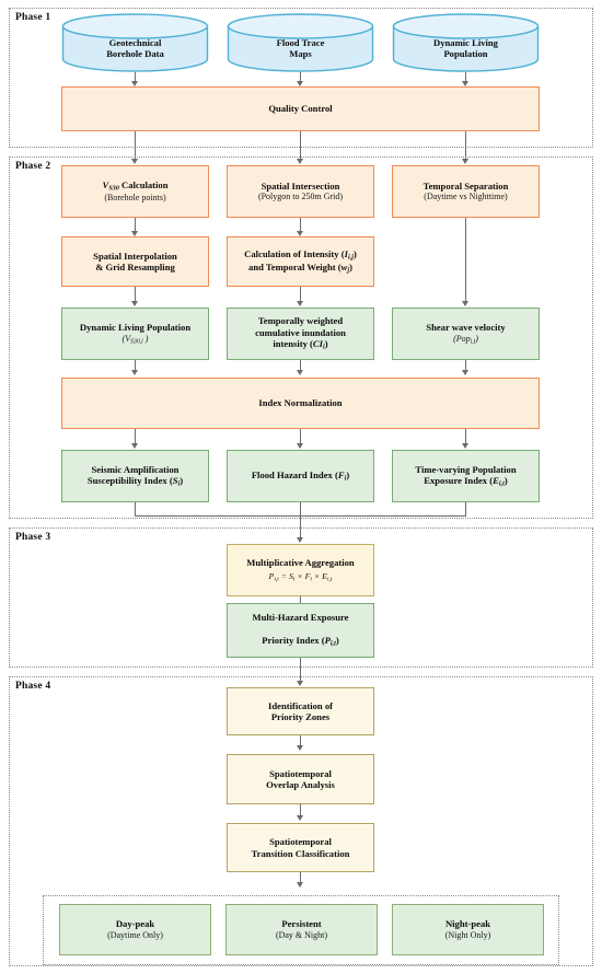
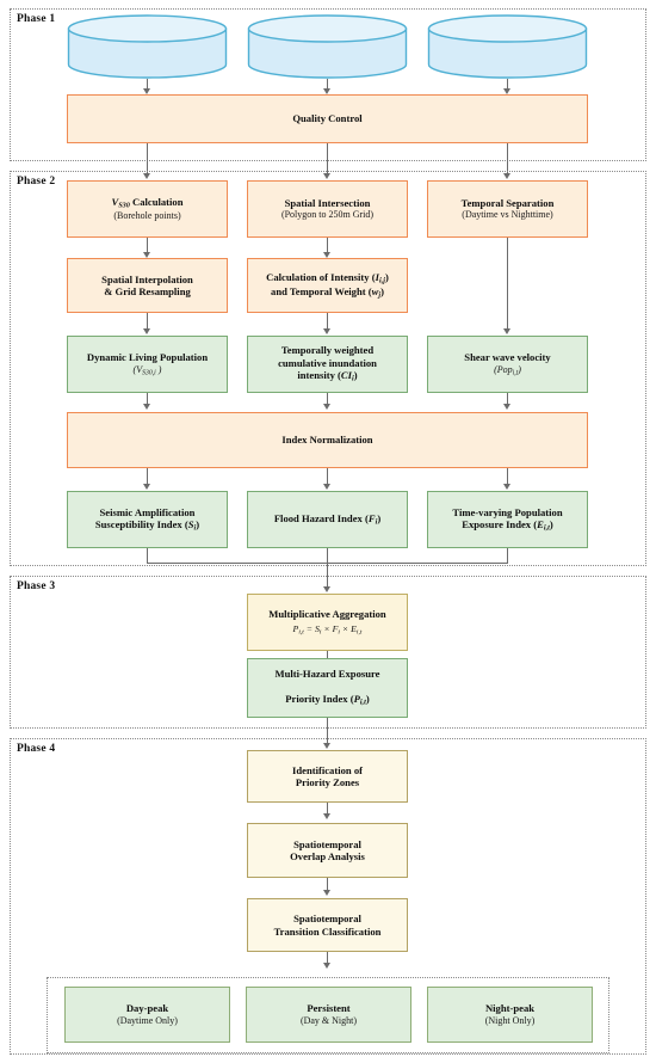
  Phase 1
- Geotechnical
- Borehole Data
- Flood Trace
- Maps
- Dynamic Living
- Population
  Quality Control
  Phase 2
  V Calculation
  (Borehole points)
  Spatial Intersection
  (Polygon to 250m Grid)
  Temporal Separation
  (Daytime vs Nighttime)
  Spatial Interpolation
  & Grid Resampling
  Calculation of Intensity (I )
  and Temporal Weight (w )
  Dynamic Living Population
  Temporally weighted
  cumulative inundation
  intensity (CI )
  Shear wave velocity
  Index Normalization
  Seismic Amplification
  Susceptibility Index (S )
  Flood Hazard Index (F )
  Time-varying Population
  Exposure Index (E )
  Phase 3
  Multiplicative Aggregation
  Multi-Hazard Exposure
  Priority Index (P )
  Phase 4
  Identification of
  Priority Zones
  Spatiotemporal
  Overlap Analysis
  Spatiotemporal
  Transition Classification
  Day-peak
  (Daytime Only)
  Persistent
  (Day & Night)
  Night-peak
  (Night Only)
